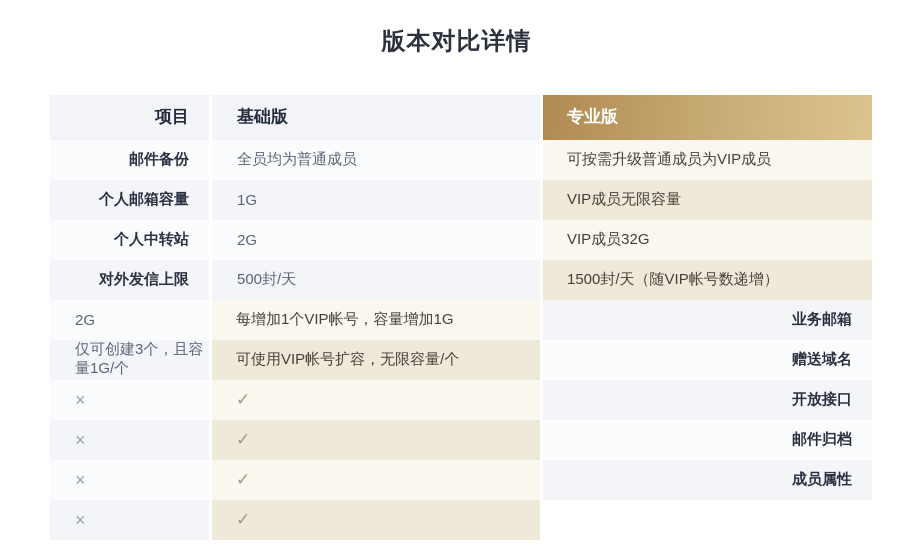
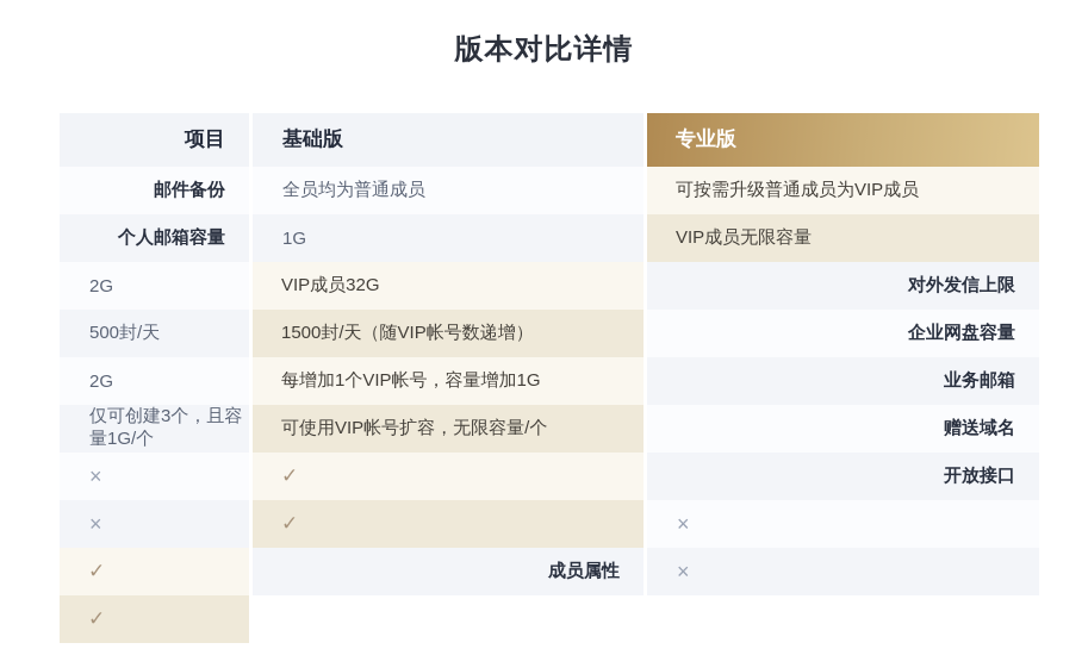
  版本对比详情
  项目
  基础版
  专业版
  邮件备份
  全员均为普通成员
  可按需升级普通成员为VIP成员
  个人邮箱容量
  1G
  VIP成员无限容量
- 个人中转站
  2G
  VIP成员32G
  对外发信上限
  500封/天
  1500封/天（随VIP帐号数递增）
+ 企业网盘容量
  2G
  每增加1个VIP帐号，容量增加1G
  业务邮箱
  仅可创建3个，且容量1G/个
  可使用VIP帐号扩容，无限容量/个
  赠送域名
  ×
  ✓
  开放接口
  ×
  ✓
- 邮件归档
  ×
  ✓
  成员属性
  ×
  ✓
